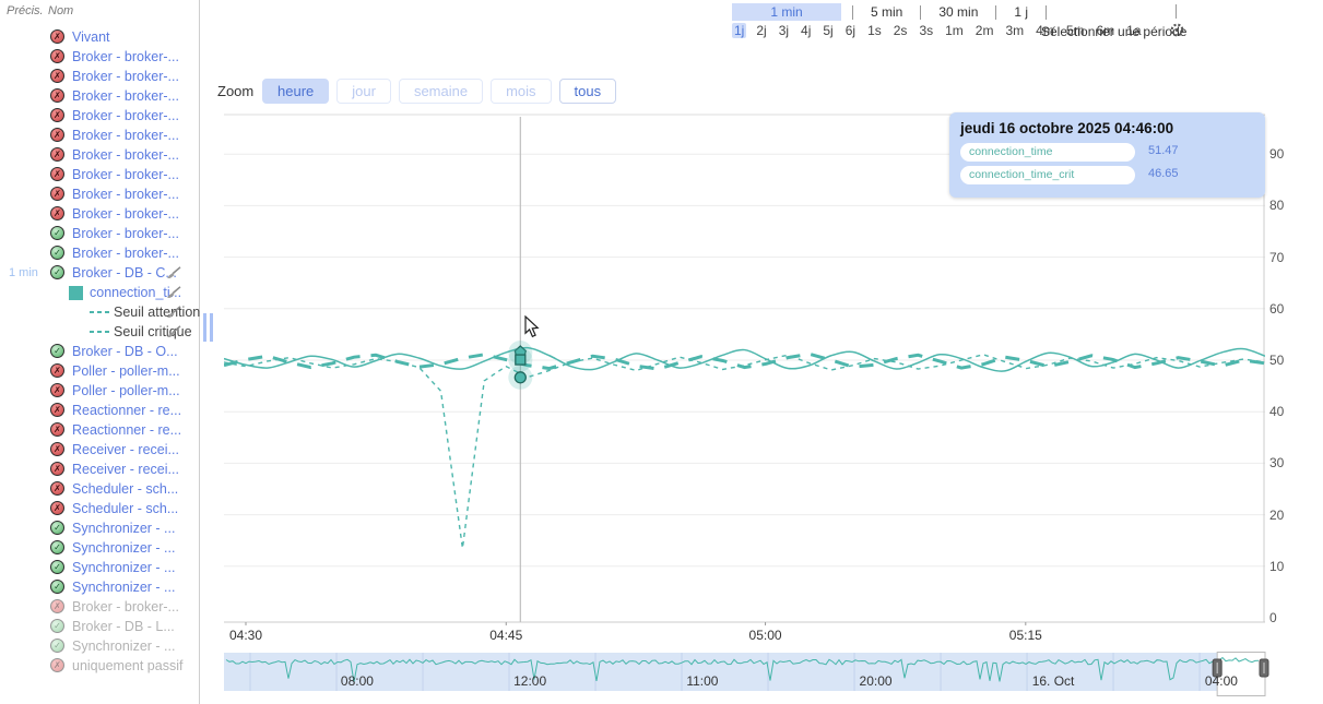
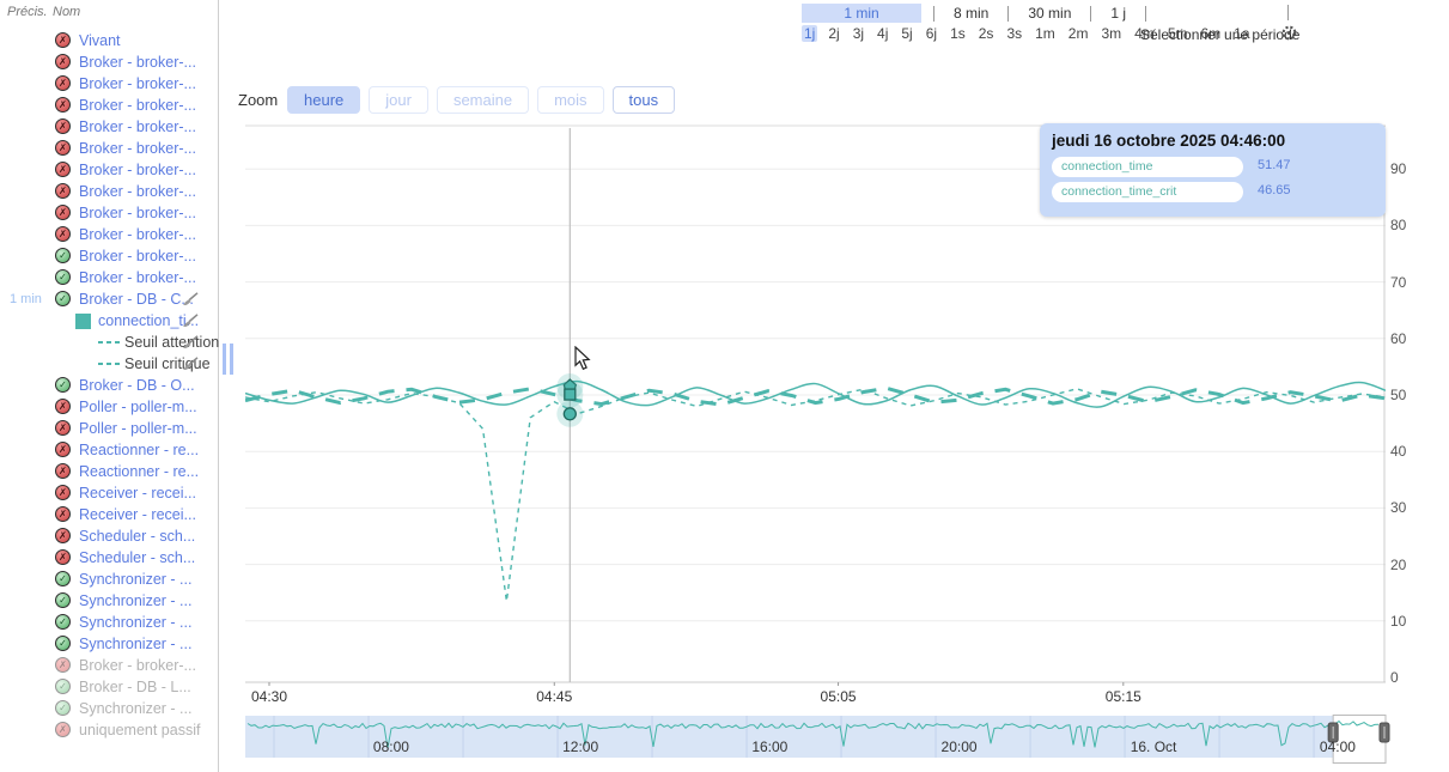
  Précis.
  Nom
  ✗
  Vivant
  ✗
  Broker - broker-...
  ✗
  Broker - broker-...
  ✗
  Broker - broker-...
  ✗
  Broker - broker-...
  ✗
  Broker - broker-...
  ✗
  Broker - broker-...
  ✗
  Broker - broker-...
  ✗
  Broker - broker-...
  ✗
  Broker - broker-...
  ✓
  Broker - broker-...
  ✓
  Broker - broker-...
  1 min
  ✓
  Broker - DB - C..
  connection_ti...
  Seuil attetion
  Seuil critiue
  ✓
  Broker - DB - O...
  ✗
  Poller - poller-m...
  ✗
  Poller - poller-m...
  ✗
  Reactionner - re...
  ✗
  Reactionner - re...
  ✗
  Receiver - recei...
  ✗
  Receiver - recei...
  ✗
  Scheduler - sch...
  ✗
  Scheduler - sch...
  ✓
  Synchronizer - ...
  ✓
  Synchronizer - ...
  ✓
  Synchronizer - ...
  ✓
  Synchronizer - ...
  ✗
  Broker - broker-...
  ✓
  Broker - DB - L...
  ✓
  Synchronizer - ...
  ✗
  uniquement passif
  1 min
- 5 min
+ 8 min
  30 min
  1 j
  1j
  2j
  3j
  4j
  5j
  6j
  1s
  2s
  3s
  1m
  2m
  3m
  4m
  5m
  6m
  1a
  Sélectionner une périod
  Zoom
  heure
  jour
  semaine
  mois
  tous
  0
  10
  20
  30
  40
  50
  60
  70
  80
  90
  04:30
  04:45
- 05:00
+ 05:05
  05:15
  jeudi 16 octobre 2025 04:46:00
  connection_time
  51.47
  connection_time_crit
  46.65
  08:00
  12:00
- 11:00
+ 16:00
  20:00
  16. Oct
  04:00
